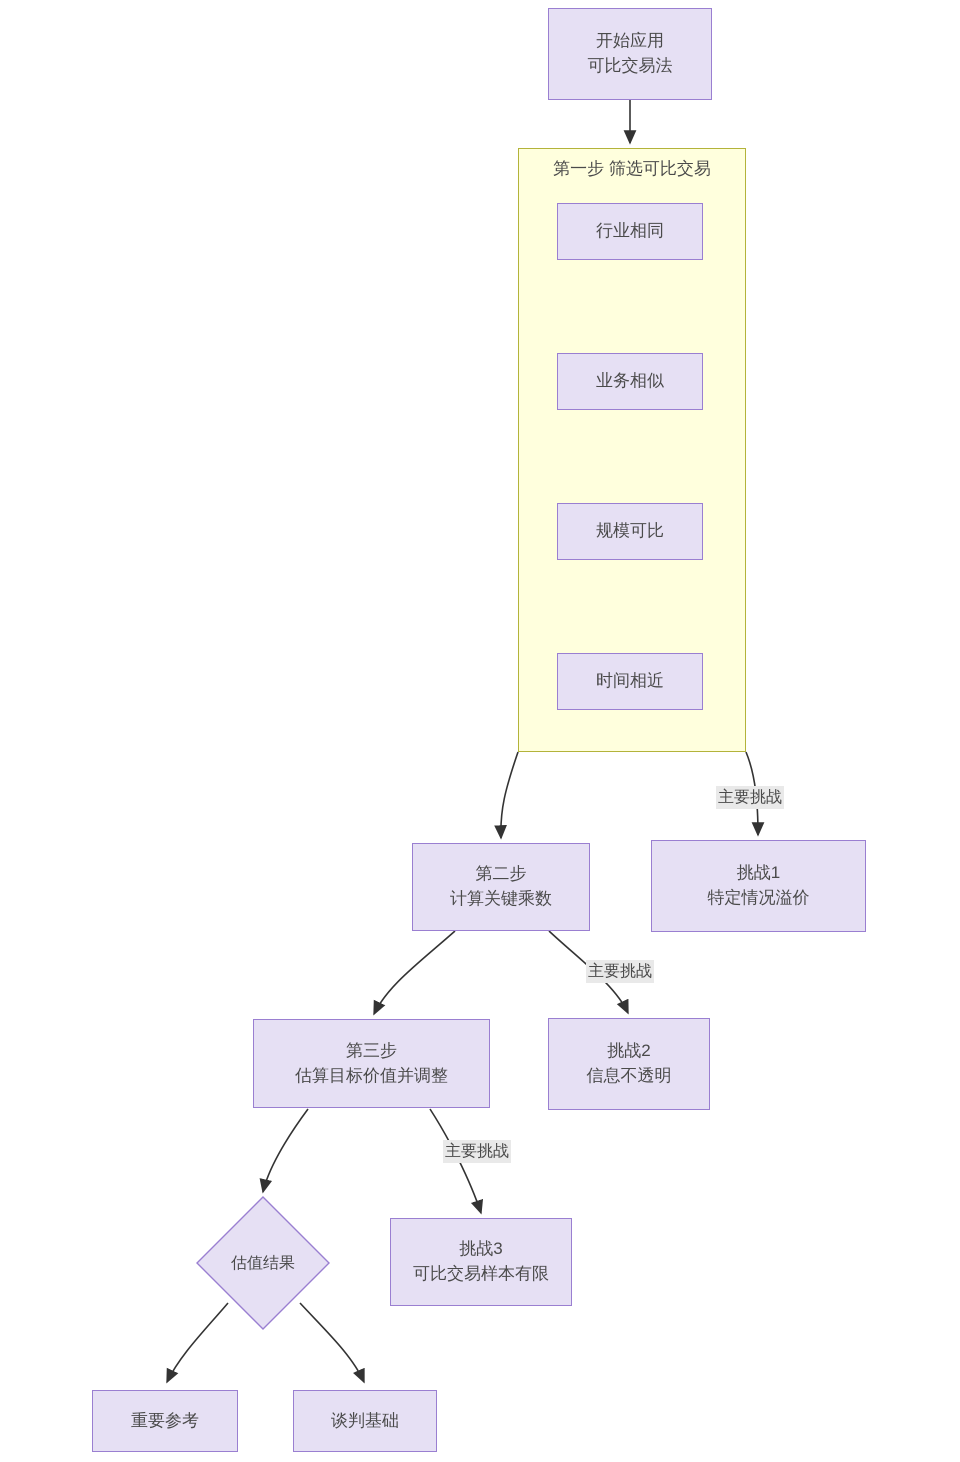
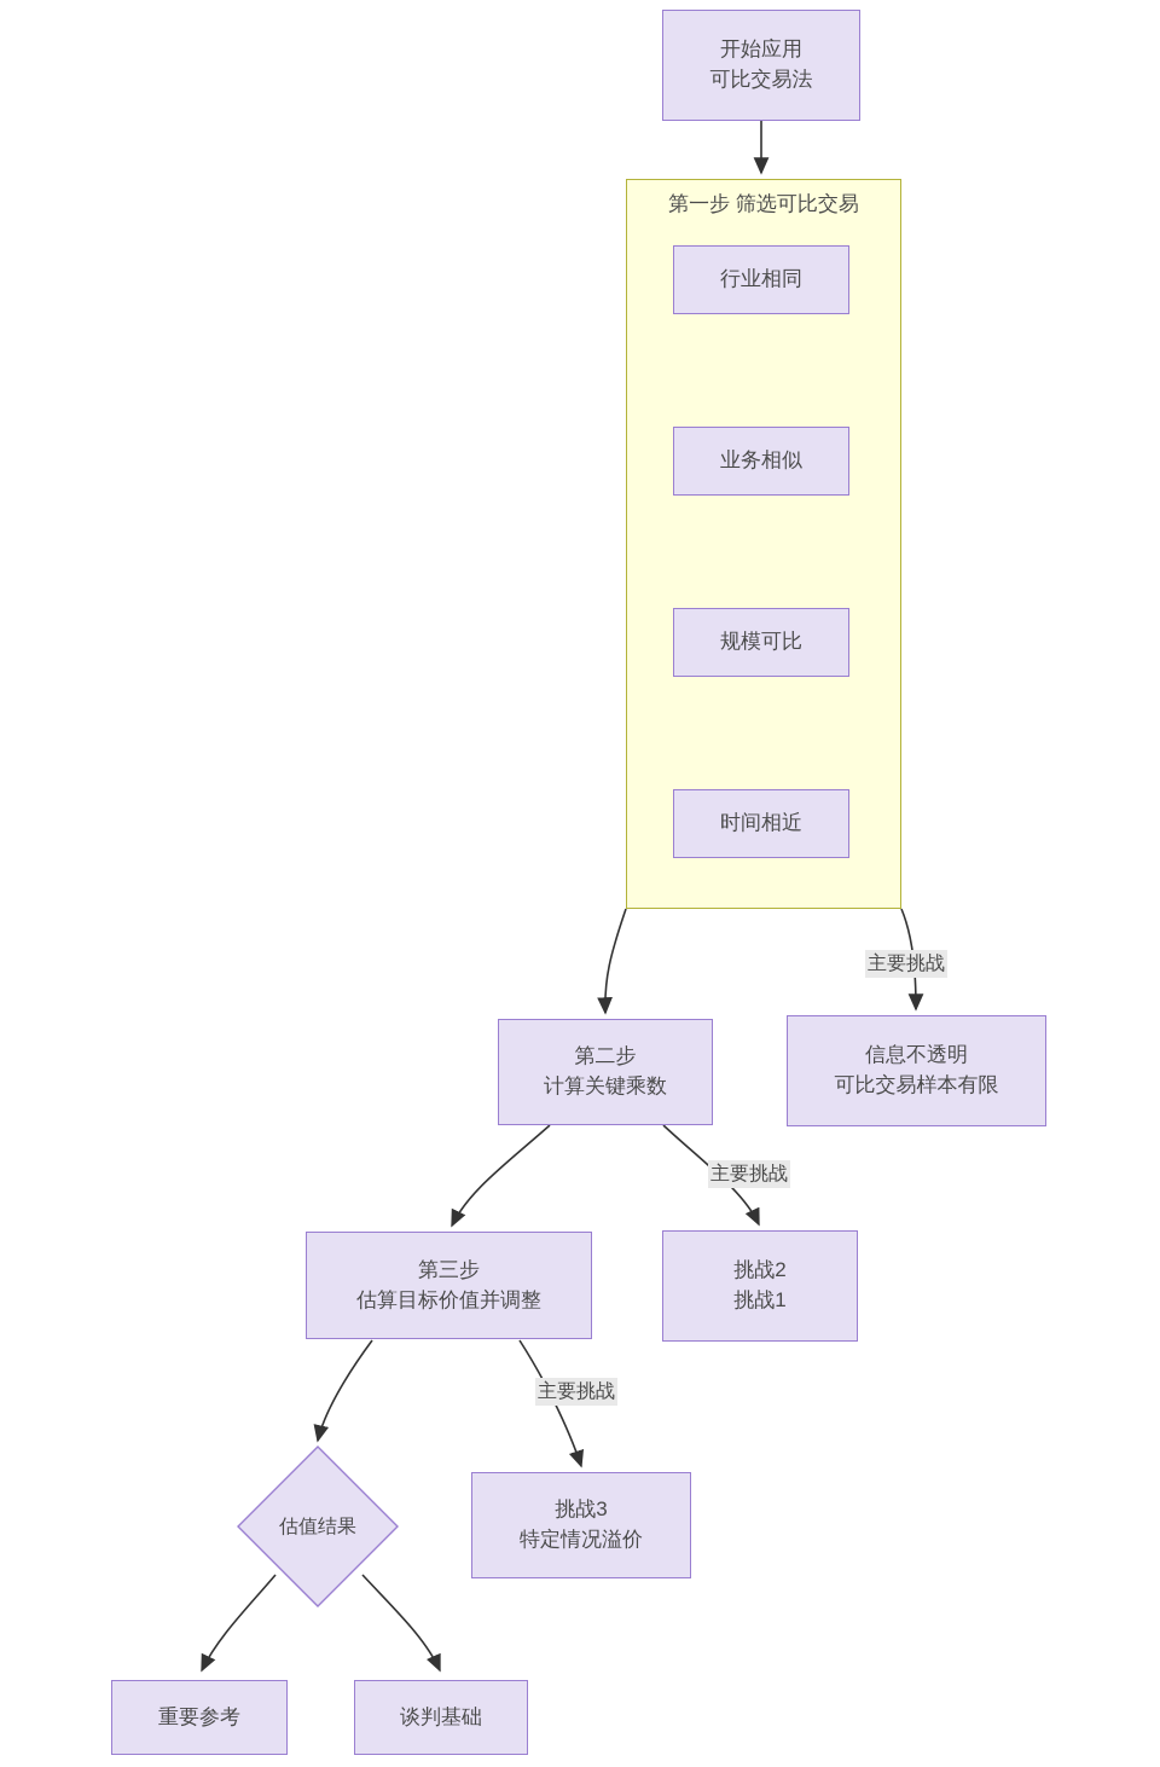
  第一步 筛选可比交易
  开始应用
  可比交易法
  行业相同
  业务相似
  规模可比
  时间相近
  第二步
  计算关键乘数
- 挑战1
+ 信息不透明
- 特定情况溢价
+ 可比交易样本有限
  第三步
  估算目标价值并调整
  挑战2
- 信息不透明
+ 挑战1
  挑战3
- 可比交易样本有限
+ 特定情况溢价
  估值结果
  重要参考
  谈判基础
  主要挑战
  主要挑战
  主要挑战
